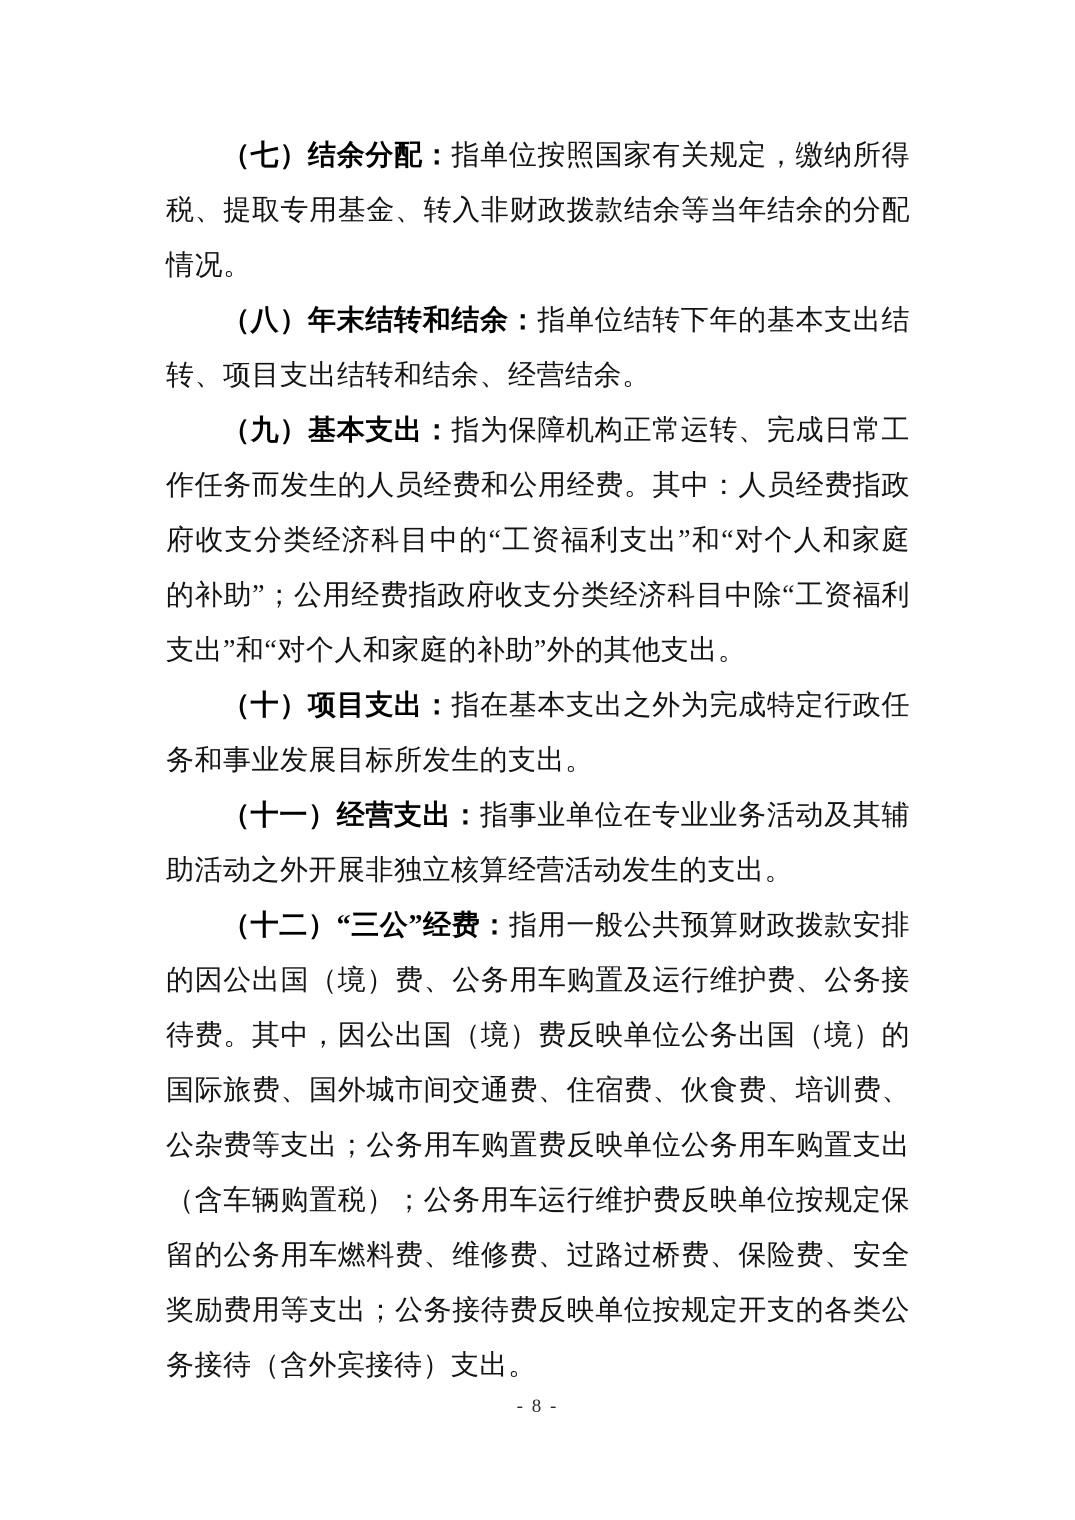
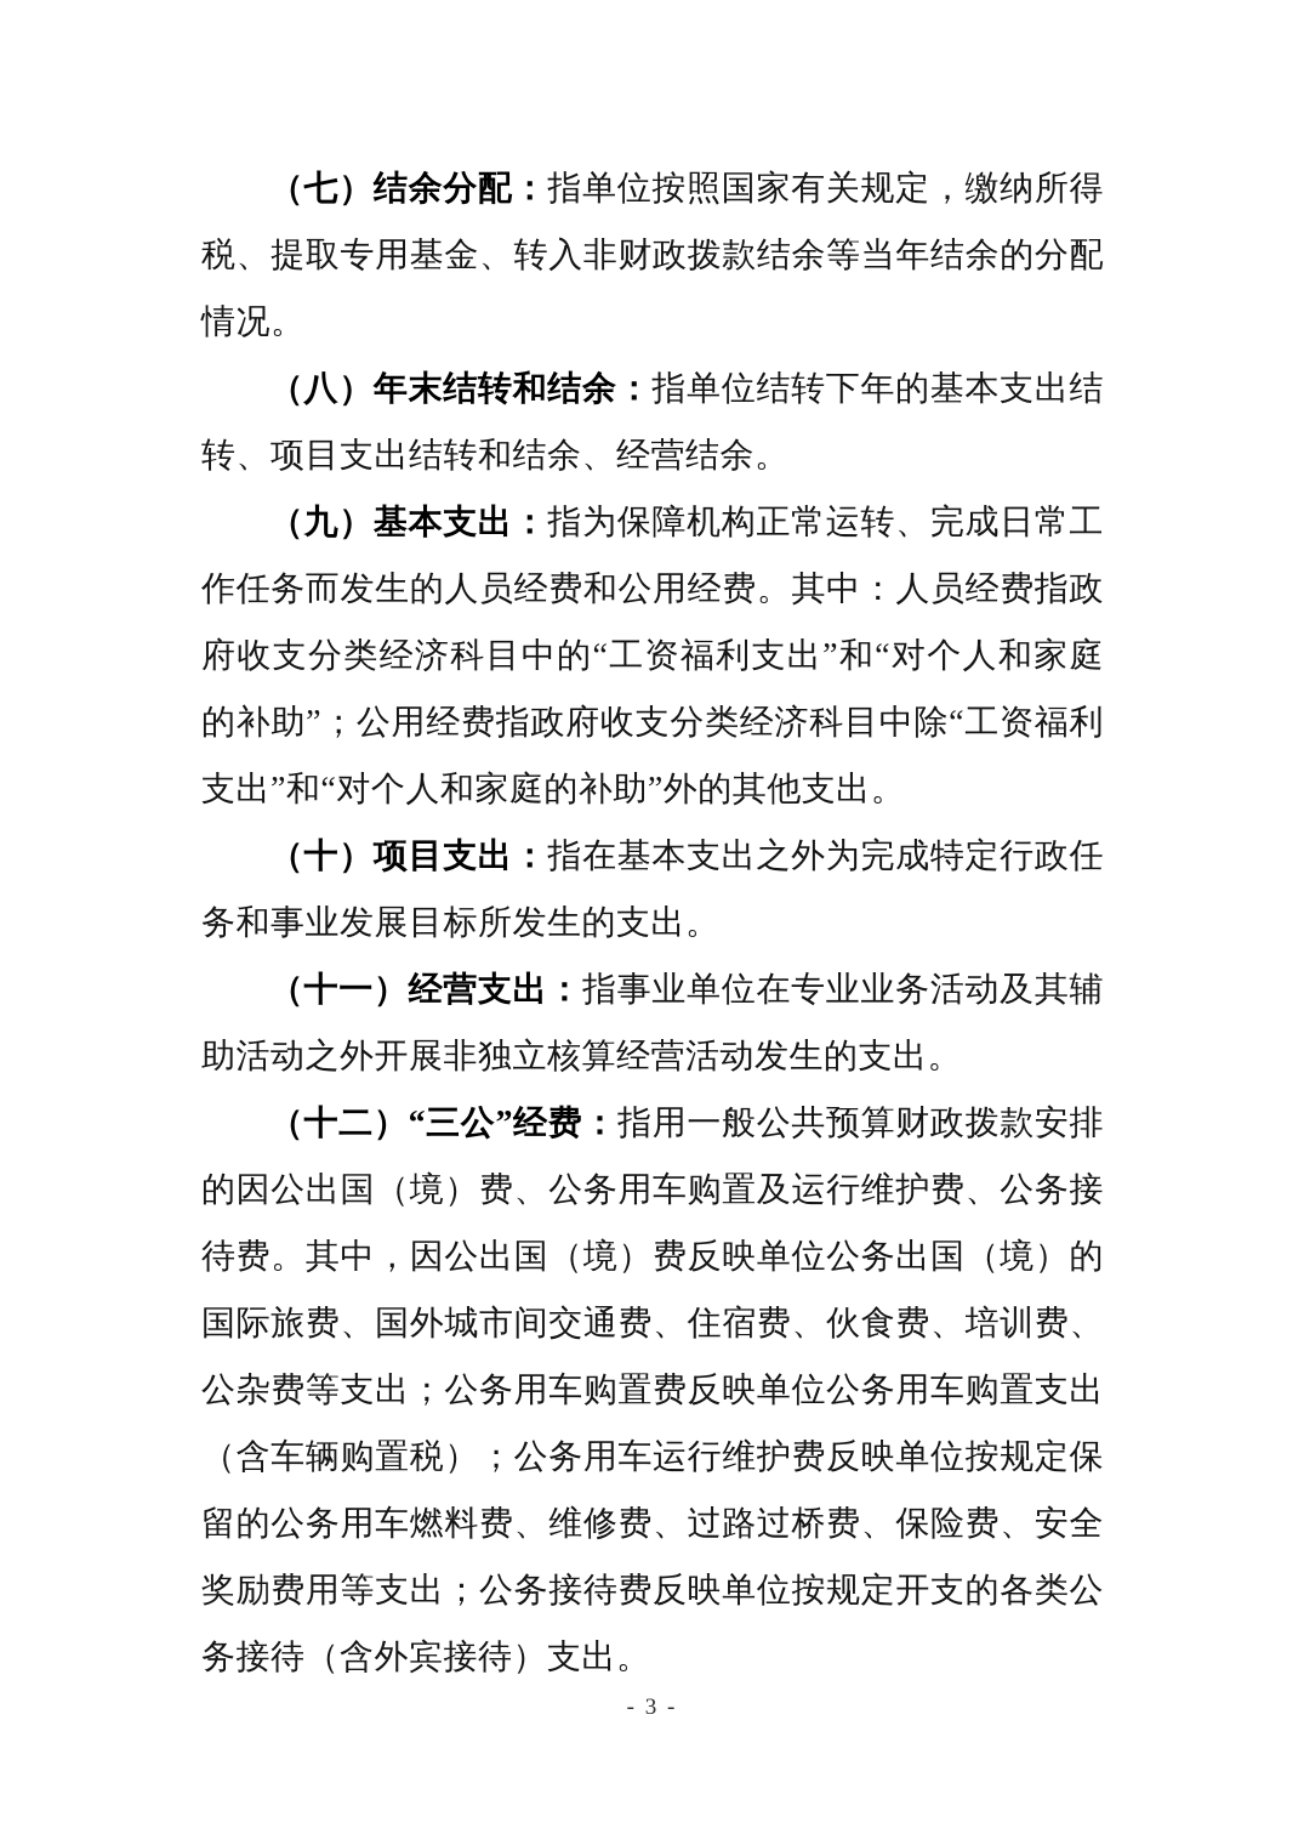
  （七）结余分配：指单位按照国家有关规定，缴纳所得税、提取专用基金、转入非财政拨款结余等当年结余的分配情况。
  （八）年末结转和结余：指单位结转下年的基本支出结转、项目支出结转和结余、经营结余。
  （九）基本支出：指为保障机构正常运转、完成日常工作任务而发生的人员经费和公用经费。其中：人员经费指政府收支分类经济科目中的“工资福利支出”和“对个人和家庭的补助”；公用经费指政府收支分类经济科目中除“工资福利支出”和“对个人和家庭的补助”外的其他支出。
  （十）项目支出：指在基本支出之外为完成特定行政任务和事业发展目标所发生的支出。
  （十一）经营支出：指事业单位在专业业务活动及其辅助活动之外开展非独立核算经营活动发生的支出。
  （十二）“三公”经费：指用一般公共预算财政拨款安排的因公出国（境）费、公务用车购置及运行维护费、公务接待费。其中，因公出国（境）费反映单位公务出国（境）的国际旅费、国外城市间交通费、住宿费、伙食费、培训费、公杂费等支出；公务用车购置费反映单位公务用车购置支出（含车辆购置税）；公务用车运行维护费反映单位按规定保留的公务用车燃料费、维修费、过路过桥费、保险费、安全奖励费用等支出；公务接待费反映单位按规定开支的各类公务接待（含外宾接待）支出。
- - 8 -
+ - 3 -
